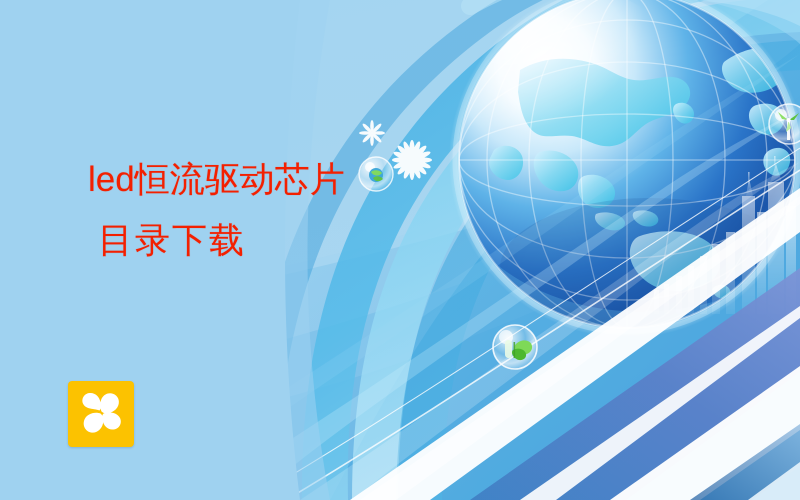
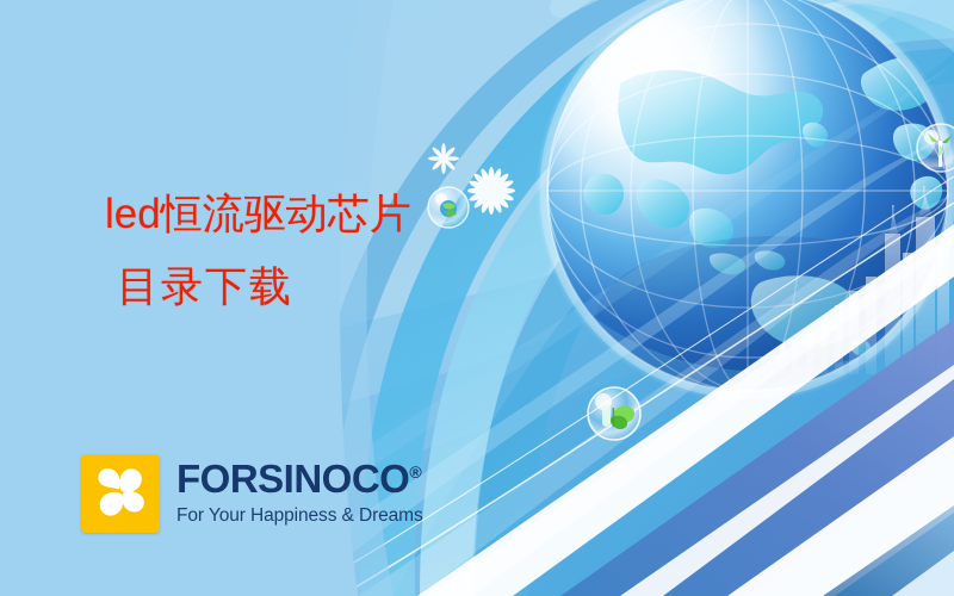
  led恒流驱动芯片
  目录下载
+ FORSINOCO®
+ For Your Happiness & Dreams
